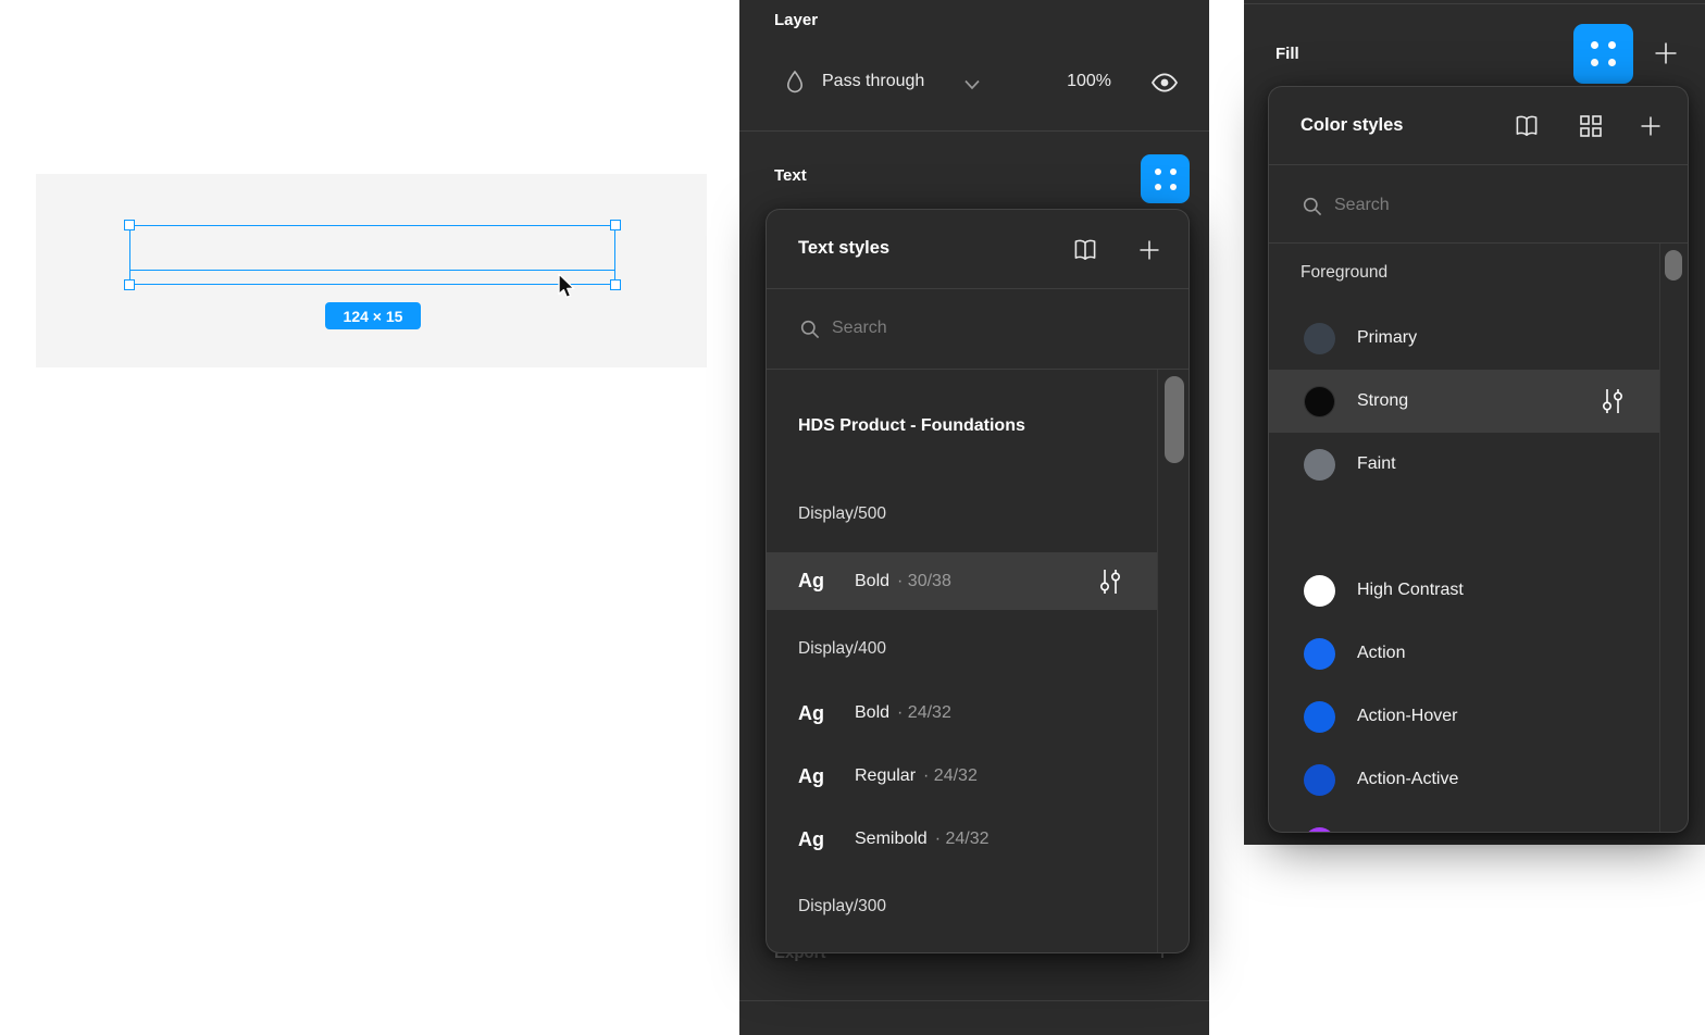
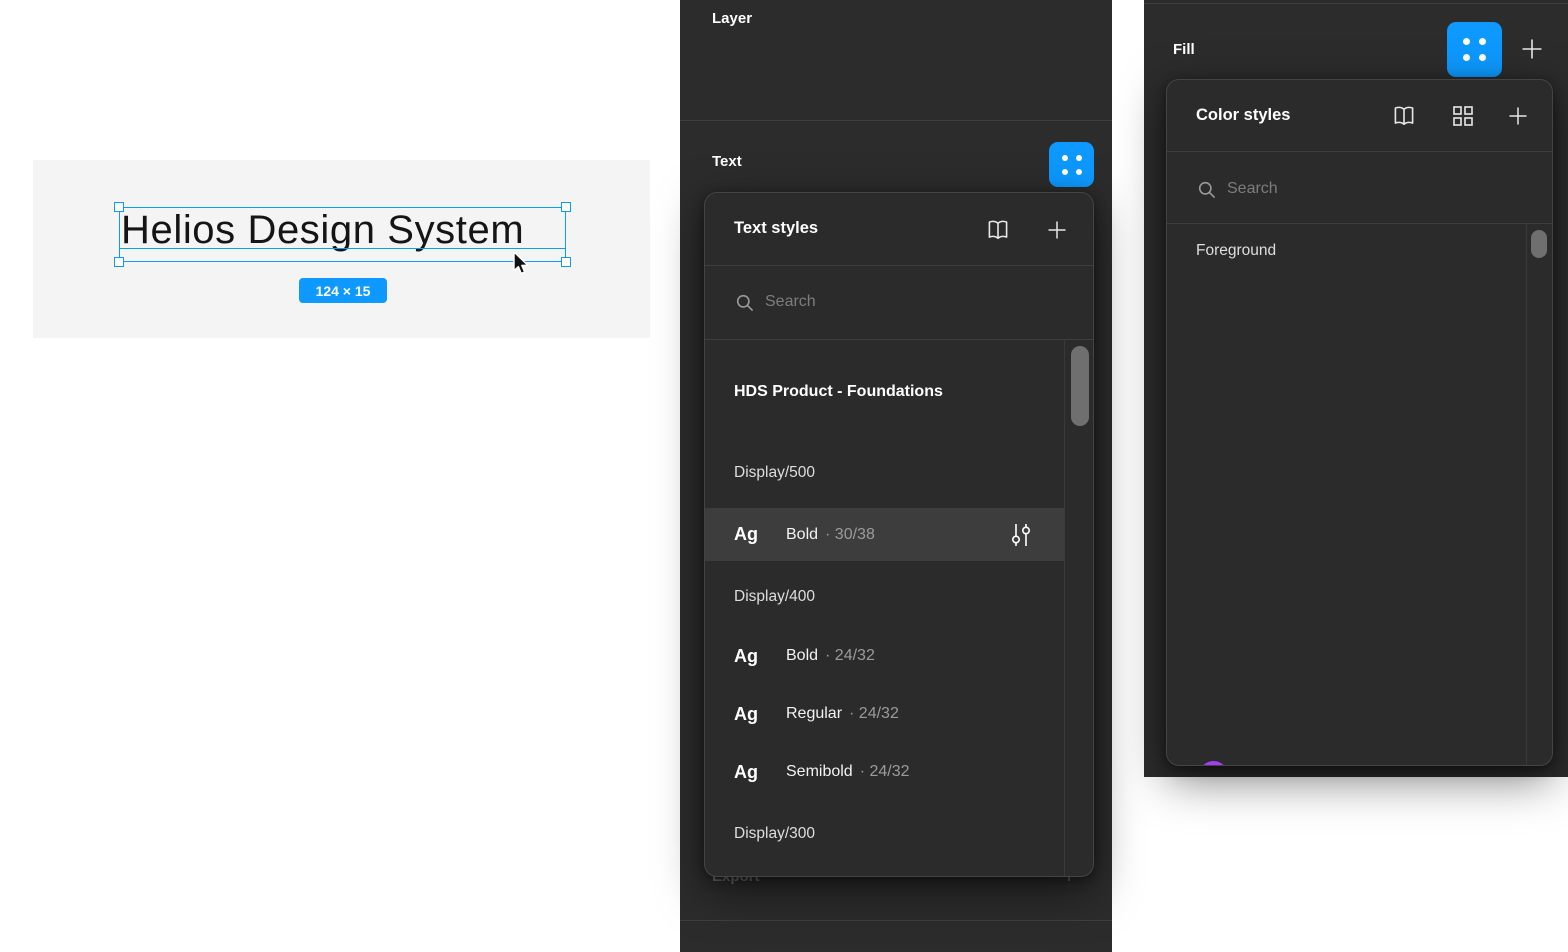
+ Helios Design System
  124 × 15
  Layer
- Pass through
- 100%
  Text
  Text styles
  Search
  HDS Product - Foundations
  Display/500
  Ag
  Bold
  · 30/38
  Display/400
  Ag
  Bold
  · 24/32
  Ag
  Regular
  · 24/32
  Ag
  Semibold
  · 24/32
  Display/300
  Fill
  Color styles
  Search
  Foreground
- Primary
- Strong
- Faint
- High Contrast
- Action
- Action-Hover
- Action-Active
